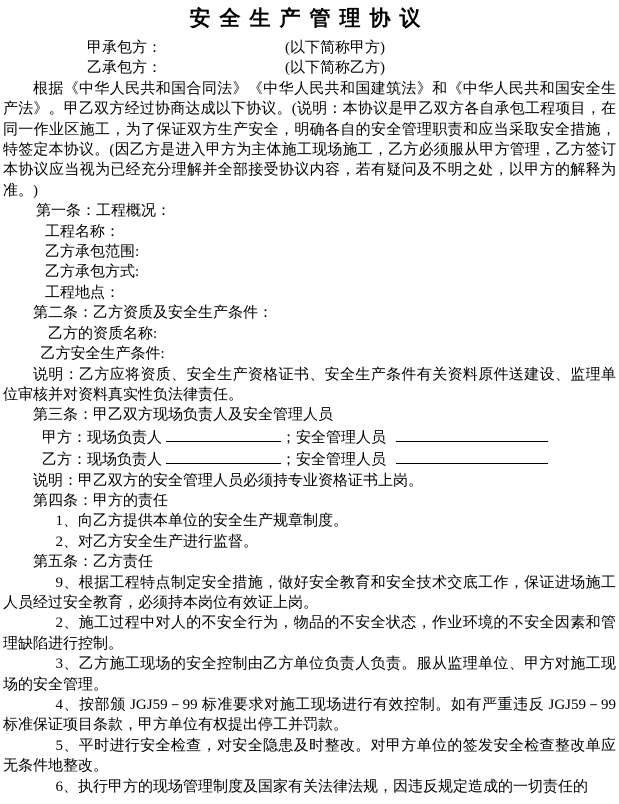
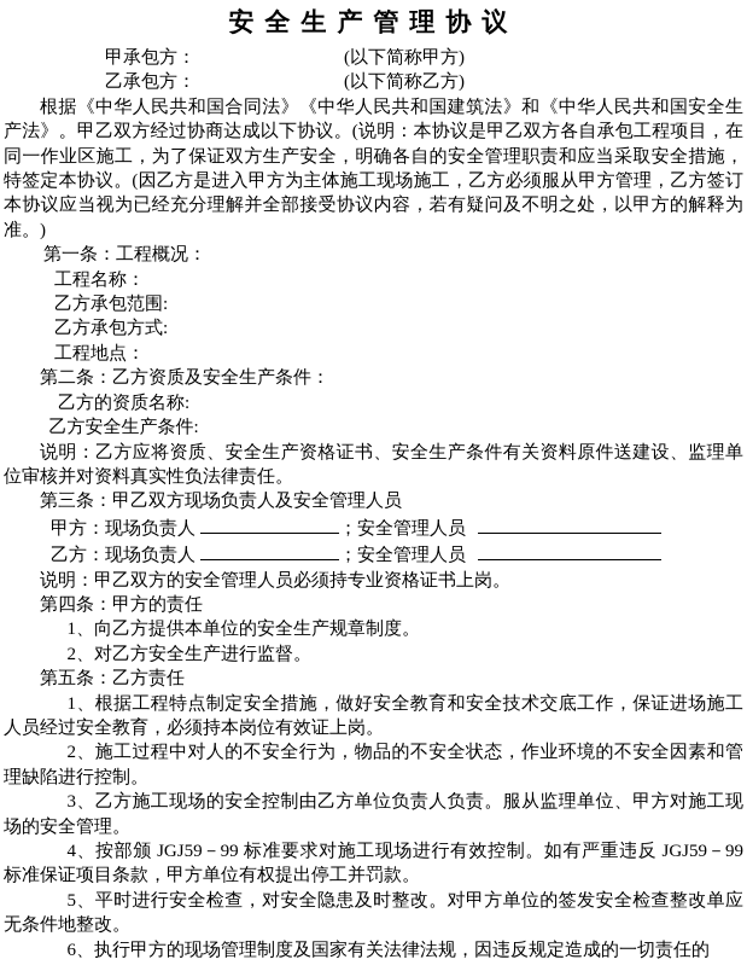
  安全生产管理协议
  甲承包方： (以下简称甲方)
  乙承包方： (以下简称乙方)
  根据《中华人民共和国合同法》《中华人民共和国建筑法》和《中华人民共和国安全生产法》。甲乙双方经过协商达成以下协议。(说明：本协议是甲乙双方各自承包工程项目，在同一作业区施工，为了保证双方生产安全，明确各自的安全管理职责和应当采取安全措施，特签定本协议。(因乙方是进入甲方为主体施工现场施工，乙方必须服从甲方管理，乙方签订本协议应当视为已经充分理解并全部接受协议内容，若有疑问及不明之处，以甲方的解释为准。)
  第一条：工程概况：
  工程名称：
  乙方承包范围:
  乙方承包方式:
  工程地点：
  第二条：乙方资质及安全生产条件：
  乙方的资质名称:
  乙方安全生产条件:
  说明：乙方应将资质、安全生产资格证书、安全生产条件有关资料原件送建设、监理单位审核并对资料真实性负法律责任。
  第三条：甲乙双方现场负责人及安全管理人员
  甲方：现场负责人 ；安全管理人员
  乙方：现场负责人 ；安全管理人员
  说明：甲乙双方的安全管理人员必须持专业资格证书上岗。
  第四条：甲方的责任
  1、向乙方提供本单位的安全生产规章制度。
  2、对乙方安全生产进行监督。
  第五条：乙方责任
- 9、根据工程特点制定安全措施，做好安全教育和安全技术交底工作，保证进场施工人员经过安全教育，必须持本岗位有效证上岗。
+ 1、根据工程特点制定安全措施，做好安全教育和安全技术交底工作，保证进场施工人员经过安全教育，必须持本岗位有效证上岗。
  2、施工过程中对人的不安全行为，物品的不安全状态，作业环境的不安全因素和管理缺陷进行控制。
  3、乙方施工现场的安全控制由乙方单位负责人负责。服从监理单位、甲方对施工现场的安全管理。
  4、按部颁 JGJ59－99 标准要求对施工现场进行有效控制。如有严重违反 JGJ59－99 标准保证项目条款，甲方单位有权提出停工并罚款。
  5、平时进行安全检查，对安全隐患及时整改。对甲方单位的签发安全检查整改单应无条件地整改。
  6、执行甲方的现场管理制度及国家有关法律法规，因违反规定造成的一切责任的
